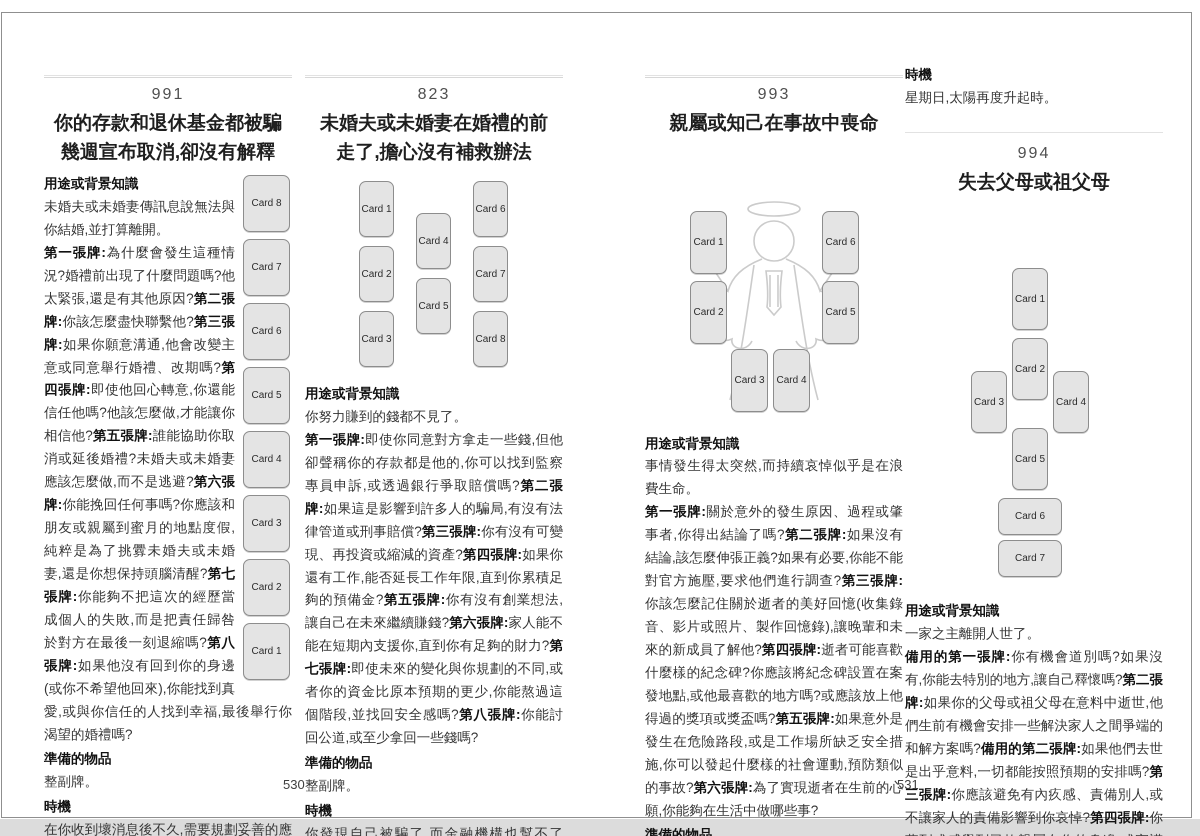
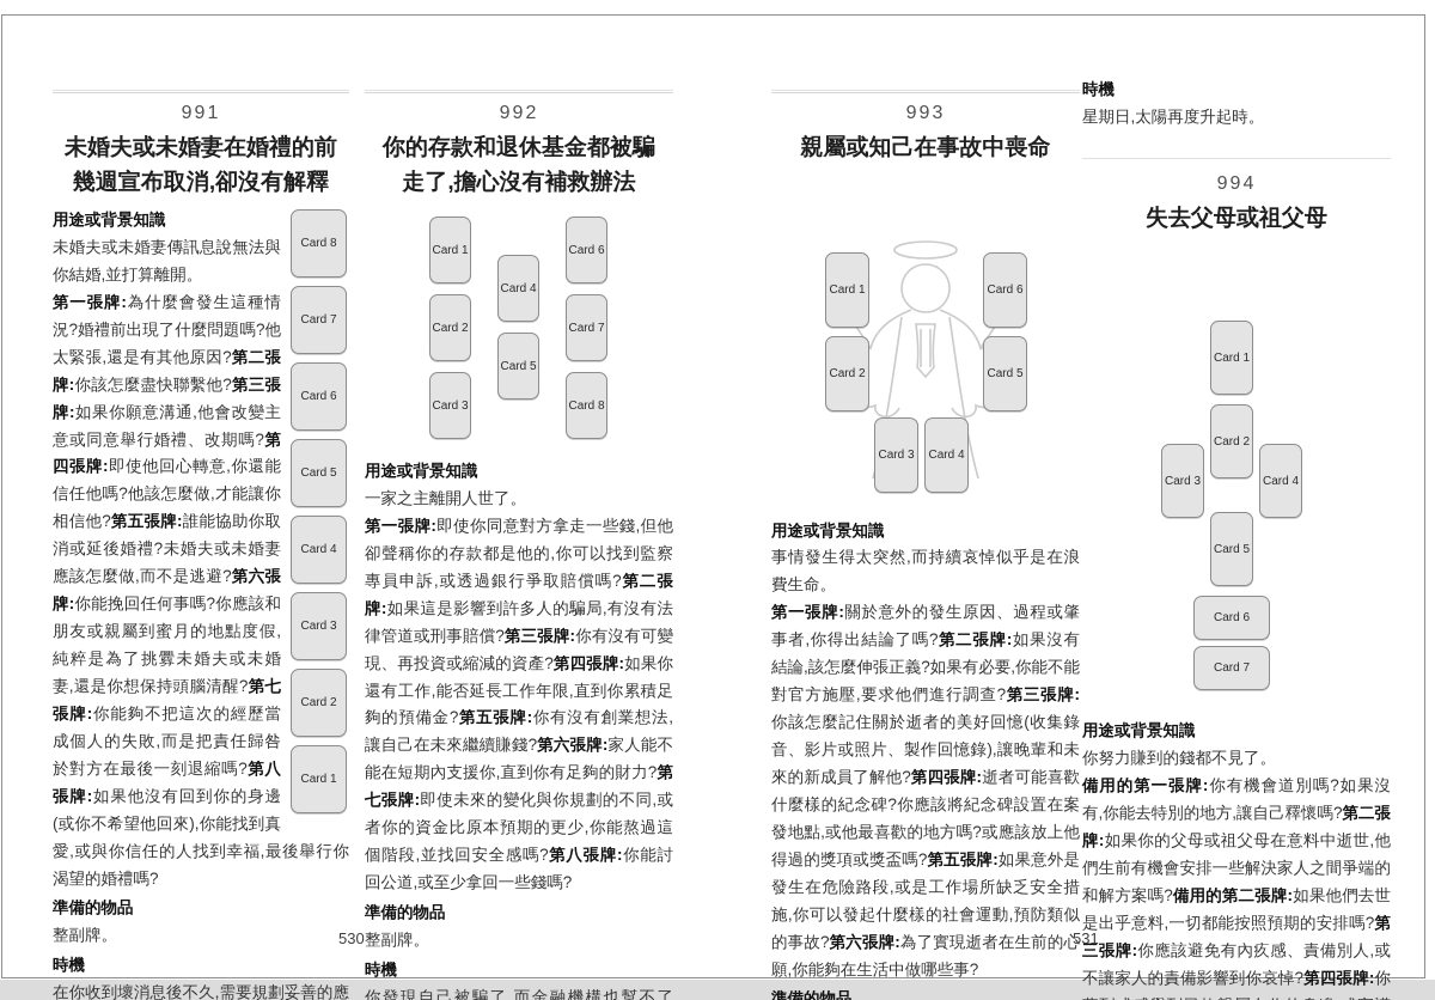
  991
- 你的存款和退休基金都被騙
+ 未婚夫或未婚妻在婚禮的前
  幾週宣布取消,卻沒有解釋
  Card 8
  Card 7
  Card 6
  Card 5
  Card 4
  Card 3
  Card 2
  Card 1
  用途或背景知識
  未婚夫或未婚妻傳訊息說無法與你結婚,並打算離開。
  第一張牌:為什麼會發生這種情況?婚禮前出現了什麼問題嗎?他太緊張,還是有其他原因?第二張牌:你該怎麼盡快聯繫他?第三張牌:如果你願意溝通,他會改變主意或同意舉行婚禮、改期嗎?第四張牌:即使他回心轉意,你還能信任他嗎?他該怎麼做,才能讓你相信他?第五張牌:誰能協助你取消或延後婚禮?未婚夫或未婚妻應該怎麼做,而不是逃避?第六張牌:你能挽回任何事嗎?你應該和朋友或親屬到蜜月的地點度假,純粹是為了挑釁未婚夫或未婚妻,還是你想保持頭腦清醒?第七張牌:你能夠不把這次的經歷當成個人的失敗,而是把責任歸咎於對方在最後一刻退縮嗎?第八張牌:如果他沒有回到你的身邊(或你不希望他回來),你能找到真愛,或與你信任的人找到幸福,最後舉行你渴望的婚禮嗎?
  準備的物品
  整副牌。
  時機
  在你收到壞消息後不久,需要規劃妥善的應
- 823
+ 992
- 未婚夫或未婚妻在婚禮的前
+ 你的存款和退休基金都被騙
  走了,擔心沒有補救辦法
  Card 1
  Card 2
  Card 3
  Card 4
  Card 5
  Card 6
  Card 7
  Card 8
  用途或背景知識
- 你努力賺到的錢都不見了。
+ 一家之主離開人世了。
  第一張牌:即使你同意對方拿走一些錢,但他卻聲稱你的存款都是他的,你可以找到監察專員申訴,或透過銀行爭取賠償嗎?第二張牌:如果這是影響到許多人的騙局,有沒有法律管道或刑事賠償?第三張牌:你有沒有可變現、再投資或縮減的資產?第四張牌:如果你還有工作,能否延長工作年限,直到你累積足夠的預備金?第五張牌:你有沒有創業想法,讓自己在未來繼續賺錢?第六張牌:家人能不能在短期內支援你,直到你有足夠的財力?第七張牌:即使未來的變化與你規劃的不同,或者你的資金比原本預期的更少,你能熬過這個階段,並找回安全感嗎?第八張牌:你能討回公道,或至少拿回一些錢嗎?
  準備的物品
  整副牌。
  時機
  你發現自己被騙了,而金融機構也幫不了
  993
  親屬或知己在事故中喪命
  Card 1
  Card 2
  Card 3
  Card 4
  Card 5
  Card 6
  用途或背景知識
  事情發生得太突然,而持續哀悼似乎是在浪費生命。
  第一張牌:關於意外的發生原因、過程或肇事者,你得出結論了嗎?第二張牌:如果沒有結論,該怎麼伸張正義?如果有必要,你能不能對官方施壓,要求他們進行調查?第三張牌:你該怎麼記住關於逝者的美好回憶(收集錄音、影片或照片、製作回憶錄),讓晚輩和未來的新成員了解他?第四張牌:逝者可能喜歡什麼樣的紀念碑?你應該將紀念碑設置在案發地點,或他最喜歡的地方嗎?或應該放上他得過的獎項或獎盃嗎?第五張牌:如果意外是發生在危險路段,或是工作場所缺乏安全措施,你可以發起什麼樣的社會運動,預防類似的事故?第六張牌:為了實現逝者在生前的心願,你能夠在生活中做哪些事?
  準備的物品
  時機
  星期日,太陽再度升起時。
  994
  失去父母或祖父母
  Card 1
  Card 2
  Card 3
  Card 4
  Card 5
  Card 6
  Card 7
  用途或背景知識
- 一家之主離開人世了。
+ 你努力賺到的錢都不見了。
  備用的第一張牌:你有機會道別嗎?如果沒有,你能去特別的地方,讓自己釋懷嗎?第二張牌:如果你的父母或祖父母在意料中逝世,他們生前有機會安排一些解決家人之間爭端的和解方案嗎?備用的第二張牌:如果他們去世是出乎意料,一切都能按照預期的安排嗎?第三張牌:你應該避免有內疚感、責備別人,或不讓家人的責備影響到你哀悼?第四張牌:你
  530
  531
